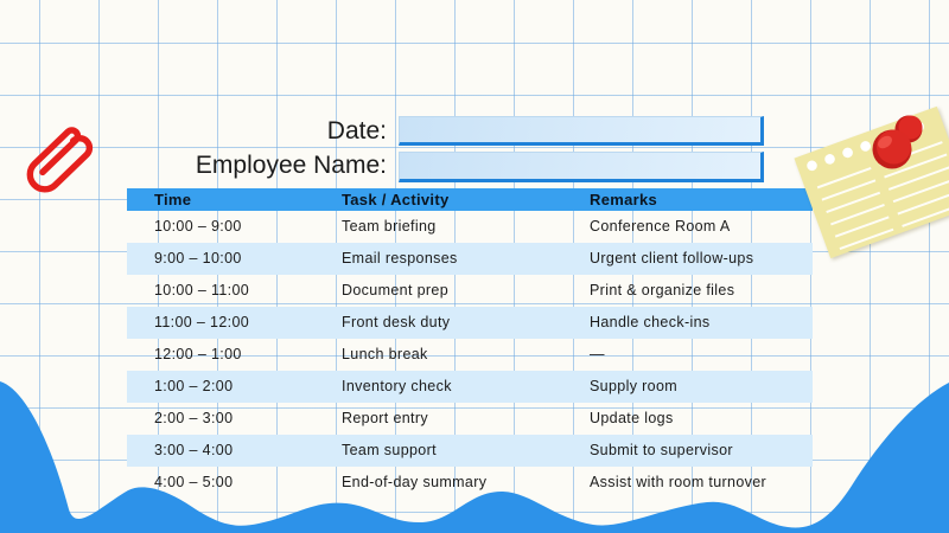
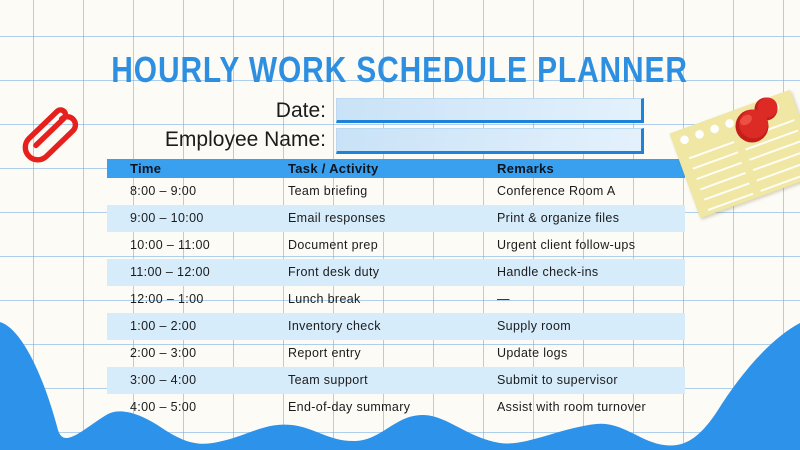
+ HOURLY WORK SCHEDULE PLANNER
  Date:
  Employee Name:
  Time
  Task / Activity
  Remarks
- 10:00 – 9:00
+ 8:00 – 9:00
  Team briefing
  Conference Room A
  9:00 – 10:00
  Email responses
- Urgent client follow-ups
+ Print & organize files
  10:00 – 11:00
  Document prep
- Print & organize files
+ Urgent client follow-ups
  11:00 – 12:00
  Front desk duty
  Handle check-ins
  12:00 – 1:00
  Lunch break
  —
  1:00 – 2:00
  Inventory check
  Supply room
  2:00 – 3:00
  Report entry
  Update logs
  3:00 – 4:00
  Team support
  Submit to supervisor
  4:00 – 5:00
  End-of-day summary
  Assist with room turnover
